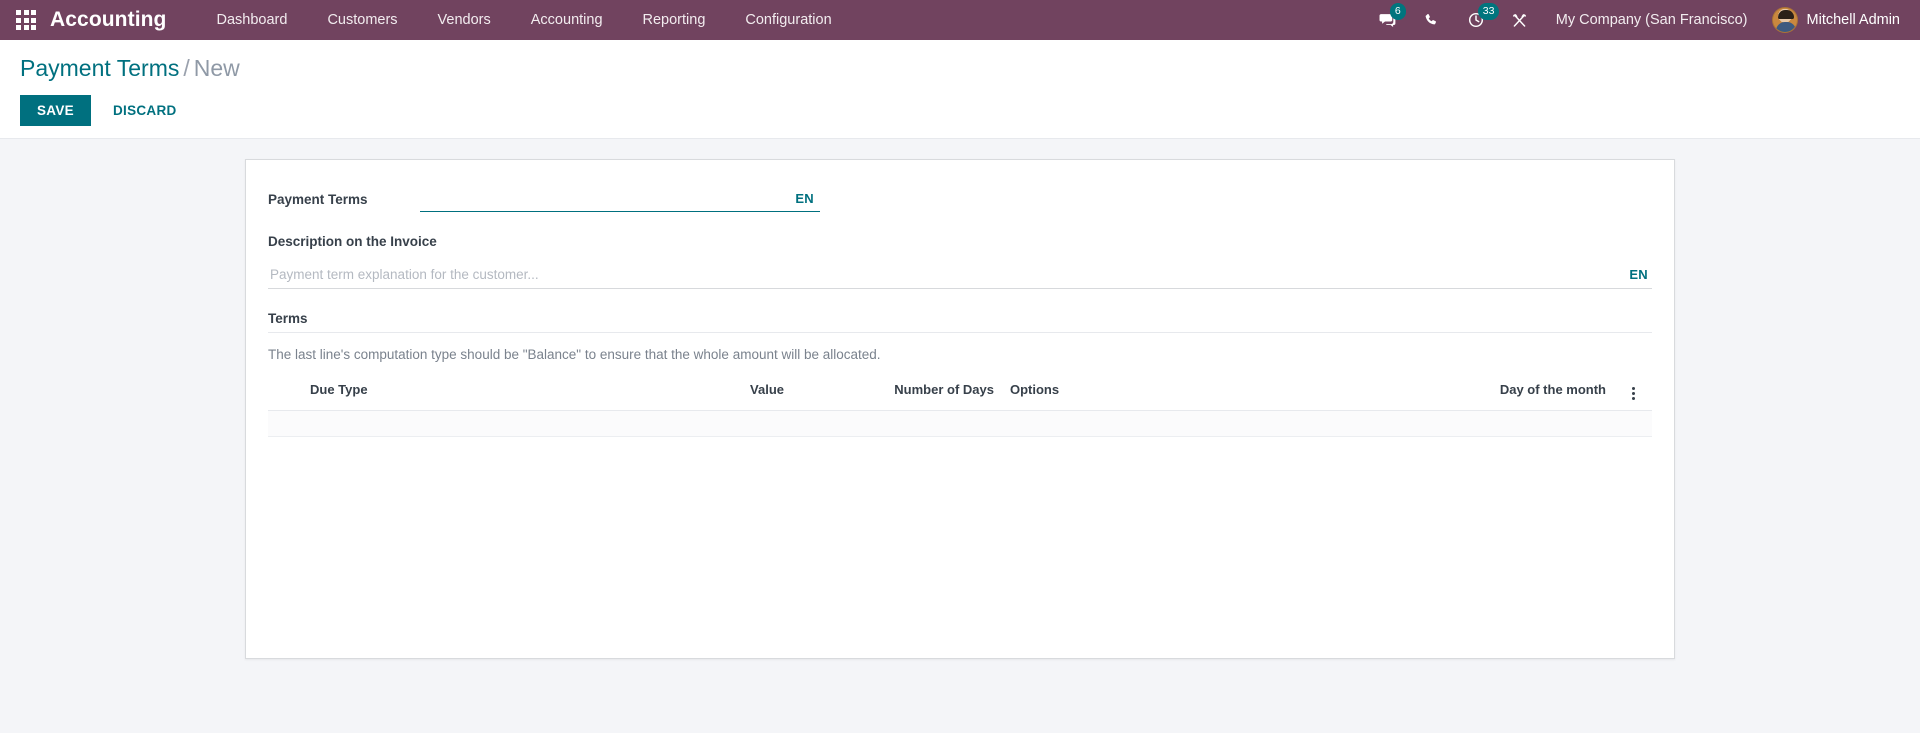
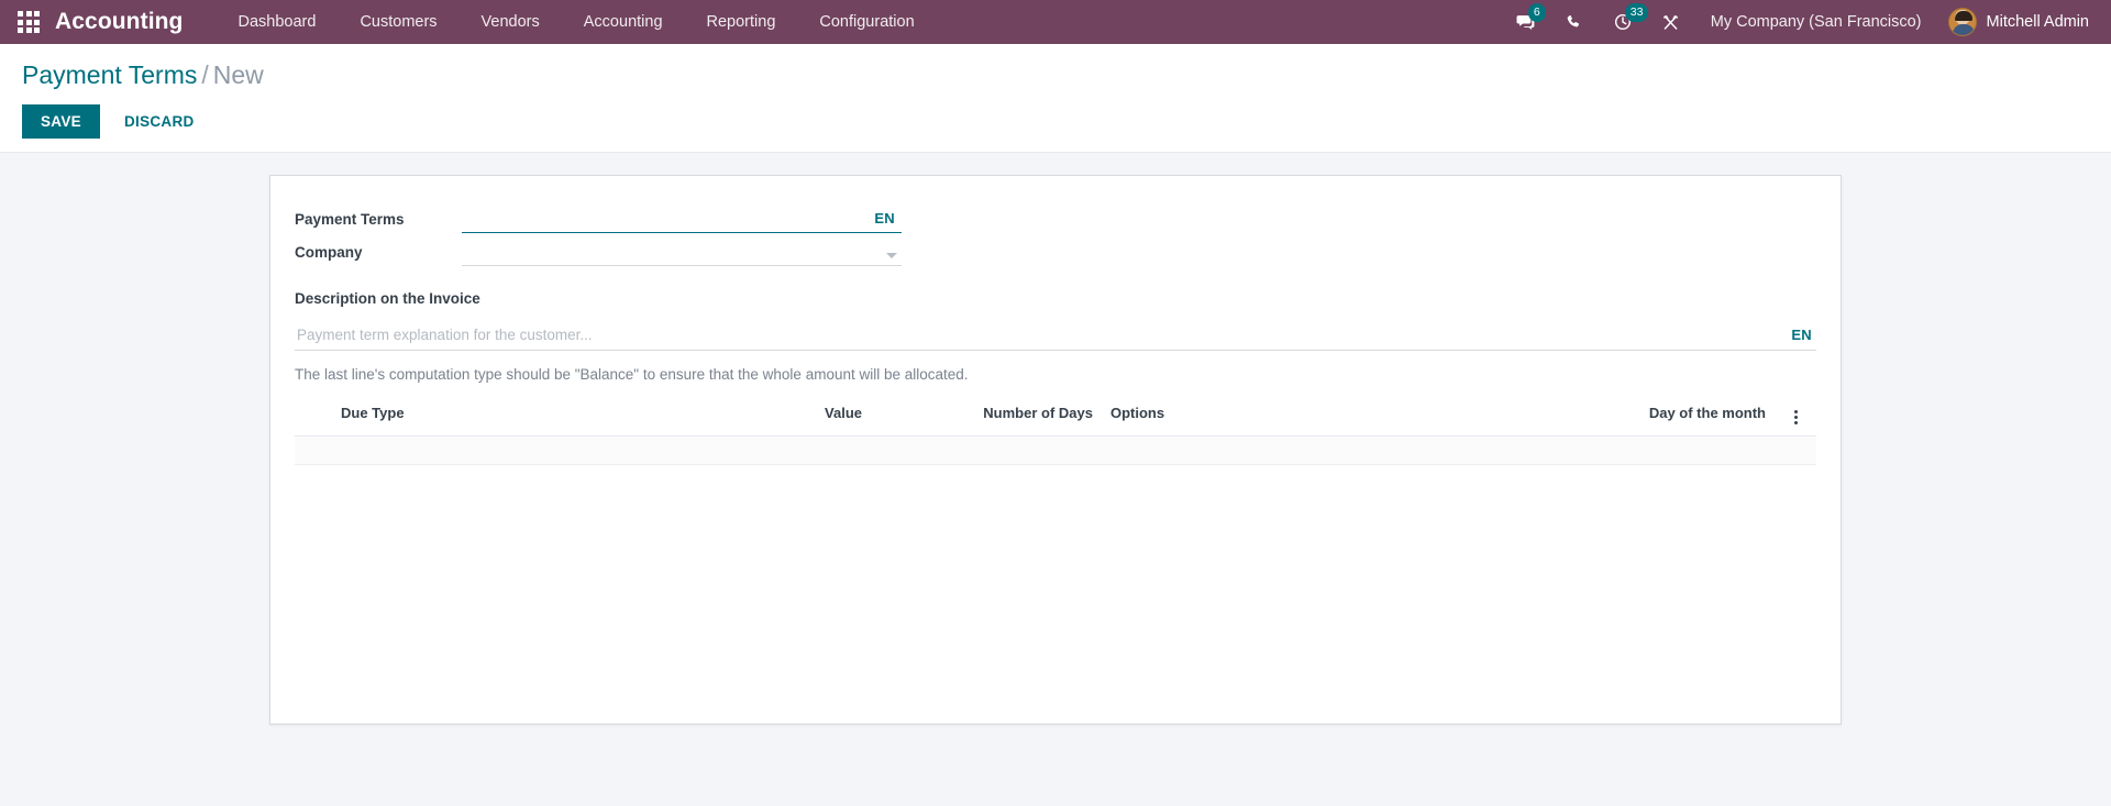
  Accounting
  Dashboard
  Customers
  Vendors
  Accounting
  Reporting
  Configuration
  6
  33
  My Company (San Francisco)
  Mitchell Admin
  Payment Terms / New
  SAVE
  DISCARD
  Payment Terms
  EN
+ Company
  Description on the Invoice
  Payment term explanation for the customer...
  EN
- Terms
  The last line's computation type should be "Balance" to ensure that the whole amount will be allocated.
  	Due Type	Value	Number of Days	Options	Day of the month
